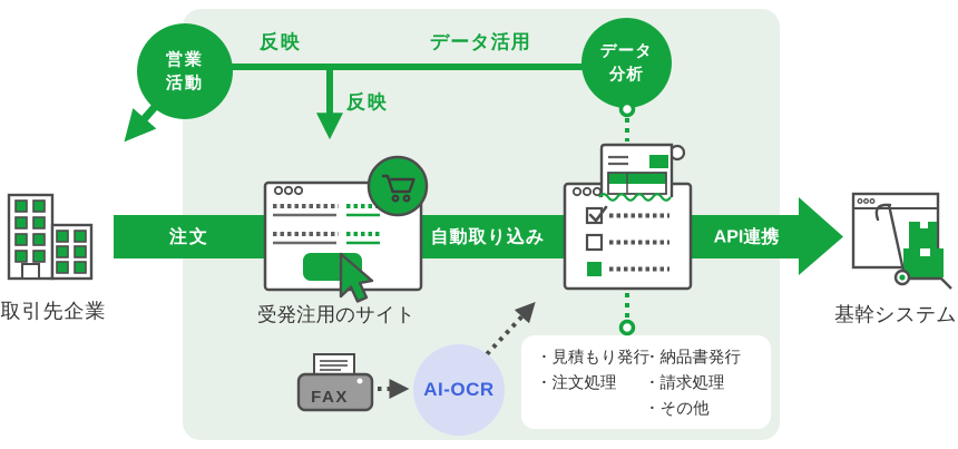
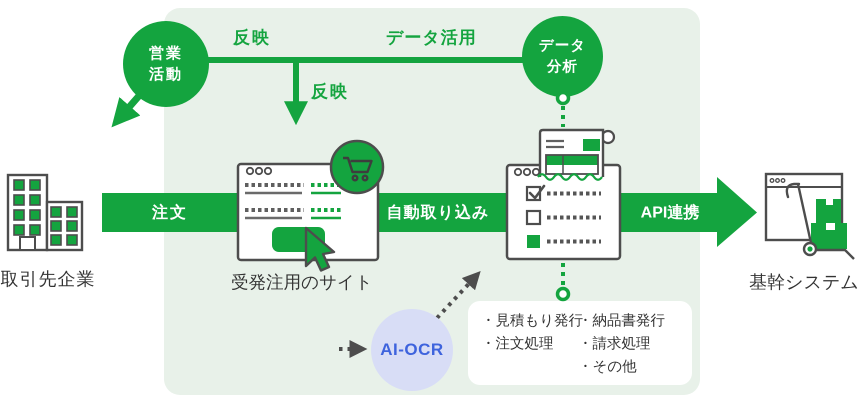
  注文
  自動取り込み
  API連携
  反映
  データ活用
  反映
- FAX
  営業
  活動
  データ
  分析
  AI-OCR
  ・見積もり発行
  ・注文処理
  ・納品書発行
  ・請求処理
  ・その他
  取引先企業
  受発注用のサイト
  基幹システム
